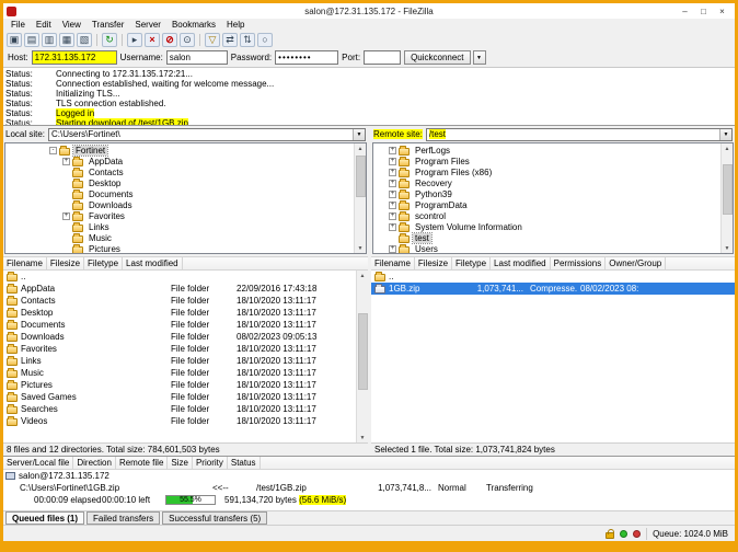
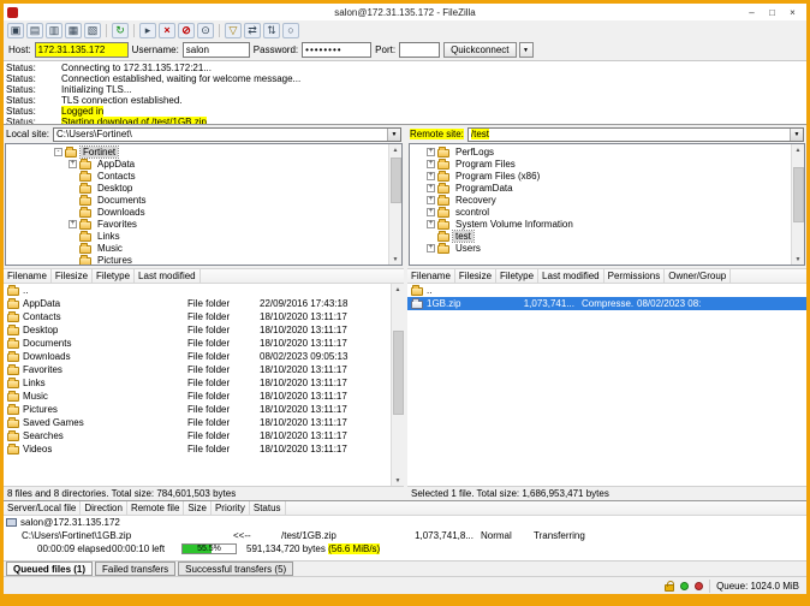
  salon@172.31.135.172 - FileZilla
  –
  □
  ×
- File
- Edit
- View
- Transfer
- Server
- Bookmarks
- Help
  ▣
  ▤
  ▥
  ▦
  ▧
  ↻
  ▸
  ×
  ⊘
  ⊙
  ▽
  ⇄
  ⇅
  ○
  Host:
  172.31.135.172
  Username:
  salon
  Password:
  ••••••••
  Port:
  Quickconnect
  Status:
  Connecting to 172.31.135.172:21...
  Status:
  Connection established, waiting for welcome message...
  Status:
  Initializing TLS...
  Status:
  TLS connection established.
  Status:
  Logged in
  Status:
  Starting download of /test/1GB.zip
  Local site:
  C:\Users\Fortinet\
  Fortinet
  AppData
  Contacts
  Desktop
  Documents
  Downloads
  Favorites
  Links
  Music
  Pictures
  Filename
  Filesize
  Filetype
  Last modified
  ..
  AppData
  File folder
  22/09/2016 17:43:18
  Contacts
  File folder
  18/10/2020 13:11:17
  Desktop
  File folder
  18/10/2020 13:11:17
  Documents
  File folder
  18/10/2020 13:11:17
  Downloads
  File folder
  08/02/2023 09:05:13
  Favorites
  File folder
  18/10/2020 13:11:17
  Links
  File folder
  18/10/2020 13:11:17
  Music
  File folder
  18/10/2020 13:11:17
  Pictures
  File folder
  18/10/2020 13:11:17
  Saved Games
  File folder
  18/10/2020 13:11:17
  Searches
  File folder
  18/10/2020 13:11:17
  Videos
  File folder
  18/10/2020 13:11:17
- 8 files and 12 directories. Total size: 784,601,503 bytes
+ 8 files and 8 directories. Total size: 784,601,503 bytes
  Remote site:
  /test
  PerfLogs
  Program Files
  Program Files (x86)
- Recovery
+ ProgramData
- Python39
- ProgramData
+ Recovery
  scontrol
  System Volume Information
  test
  Users
  Filename
  Filesize
  Filetype
  Last modified
  Permissions
  Owner/Group
  ..
  1GB.zip
  1,073,741...
  Compresse.
  08/02/2023 08:
- Selected 1 file. Total size: 1,073,741,824 bytes
+ Selected 1 file. Total size: 1,686,953,471 bytes
  Server/Local file
  Direction
  Remote file
  Size
  Priority
  Status
  salon@172.31.135.172
  C:\Users\Fortinet\1GB.zip
  <<--
  /test/1GB.zip
  1,073,741,8...
  Normal
  Transferring
  00:00:09 elapsed
  00:00:10 left
  591,134,720 bytes (56.6 MiB/s)
  Queued files (1)
  Failed transfers
  Successful transfers (5)
  Queue: 1024.0 MiB
